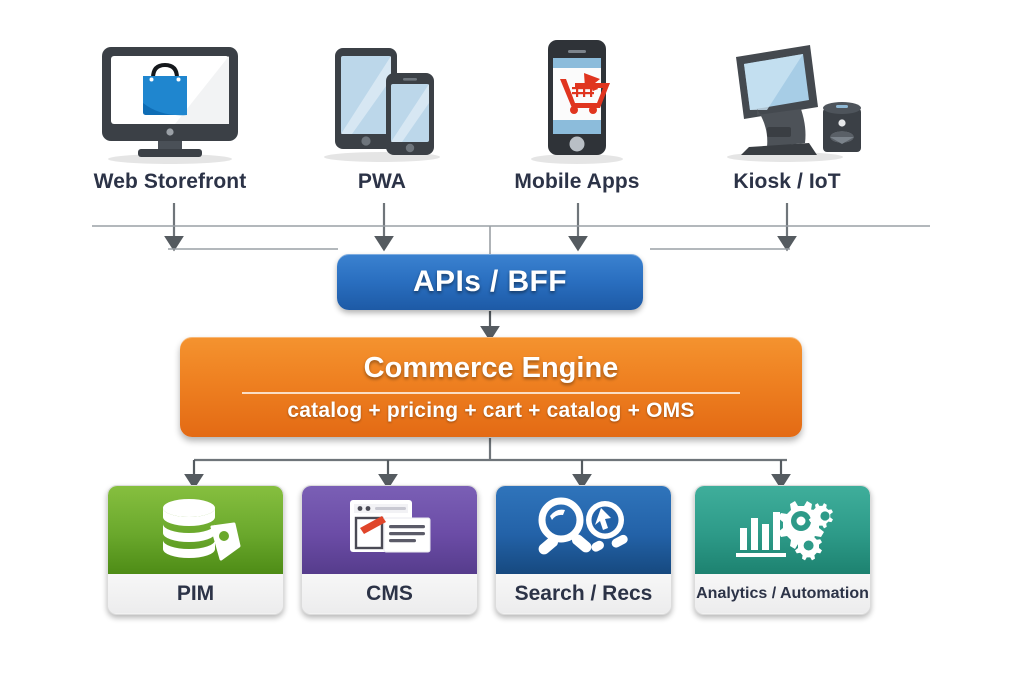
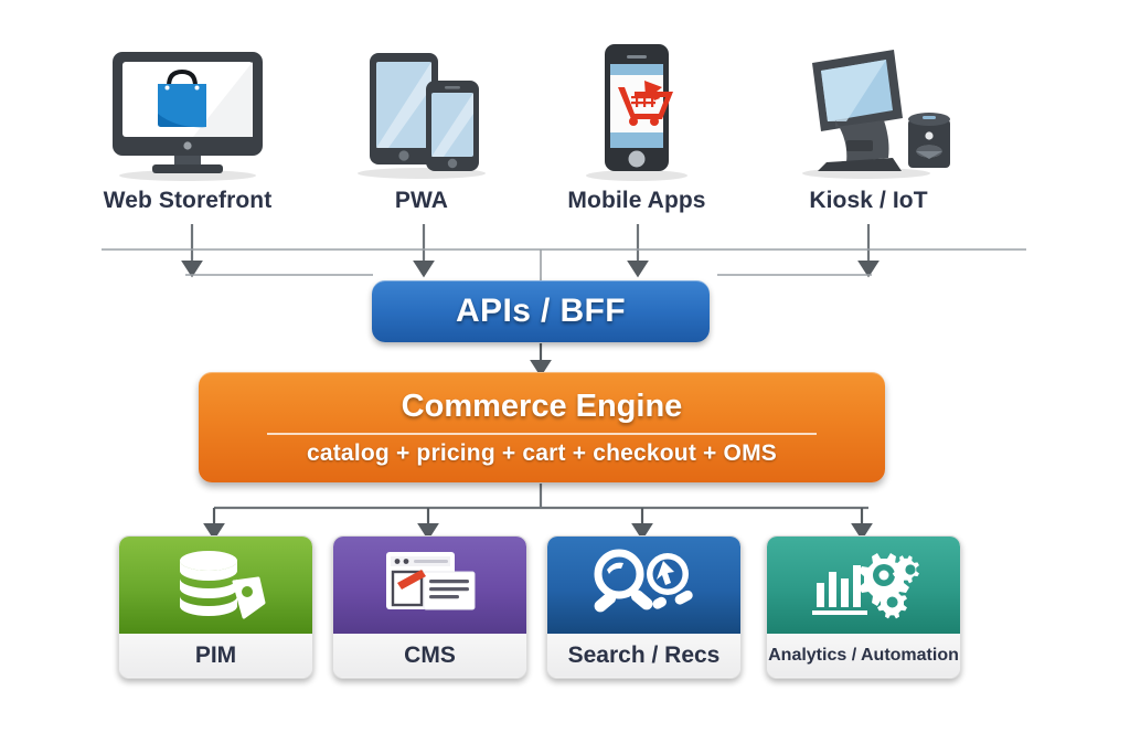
  Web Storefront
  PWA
  Mobile Apps
  Kiosk / IoT
  APIs / BFF
  Commerce Engine
- catalog + pricing + cart + catalog + OMS
+ catalog + pricing + cart + checkout + OMS
  PIM
  CMS
  Search / Recs
  Analytics / Automation
